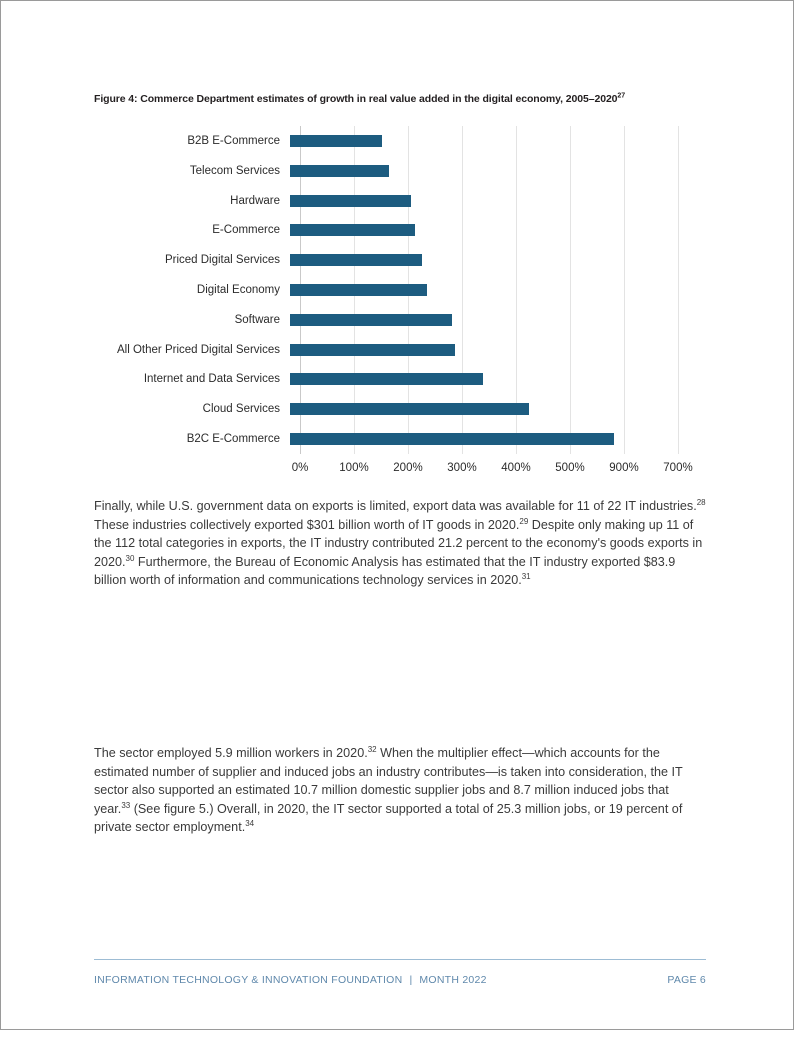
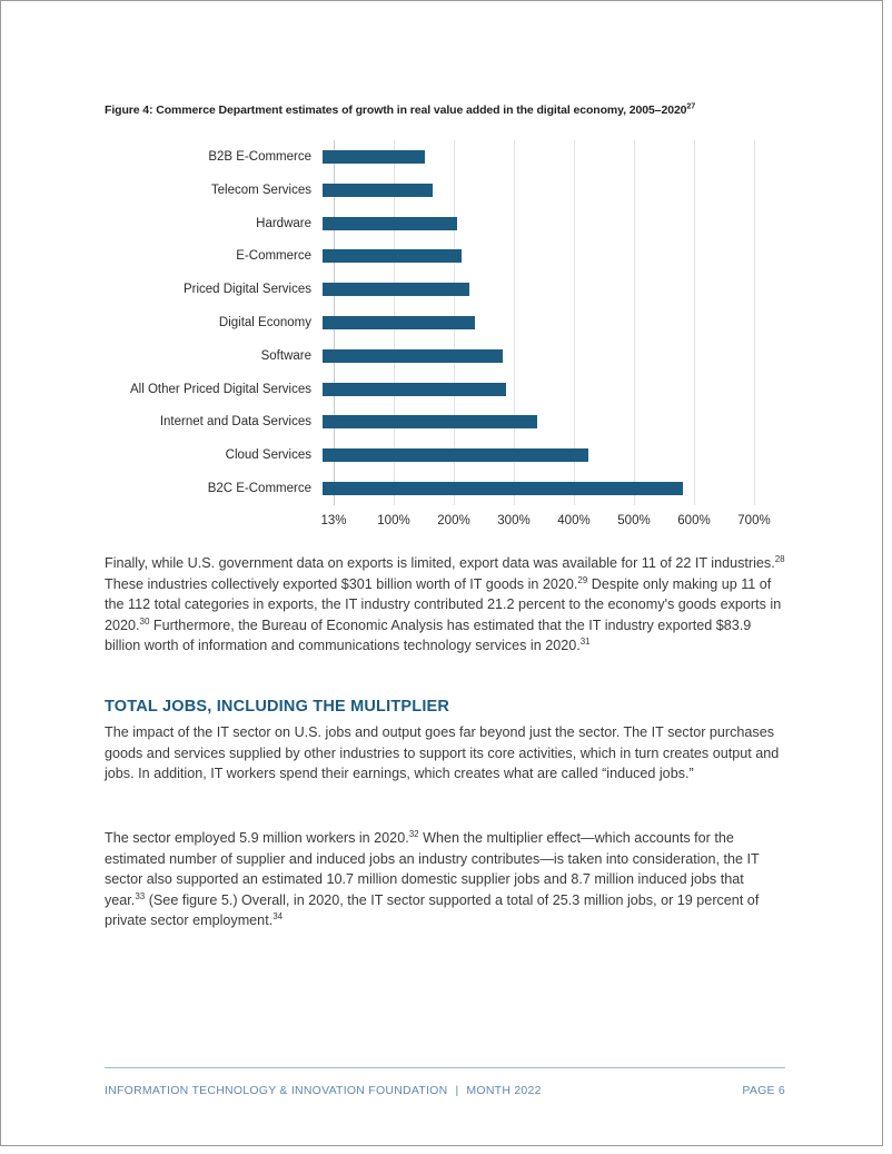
  Figure 4: Commerce Department estimates of growth in real value added in the digital economy, 2005–2020
  B2B E-Commerce
  Telecom Services
  Hardware
  E-Commerce
  Priced Digital Services
  Digital Economy
  Software
  All Other Priced Digital Services
  Internet and Data Services
  Cloud Services
  B2C E-Commerce
- 0%
+ 13%
  100%
  200%
  300%
  400%
  500%
- 900%
+ 600%
  700%
  Finally, while U.S. government data on exports is limited, export data was available for 11 of 22 IT industries.28 These industries collectively exported $301 billion worth of IT goods in 2020.29 Despite only making up 11 of the 112 total categories in exports, the IT industry contributed 21.2 percent to the economy's goods exports in 2020.30 Furthermore, the Bureau of Economic Analysis has estimated that the IT industry exported $83.9 billion worth of information and communications technology services in 2020.31
+ TOTAL JOBS, INCLUDING THE MULITPLIER
+ The impact of the IT sector on U.S. jobs and output goes far beyond just the sector. The IT sector purchases goods and services supplied by other industries to support its core activities, which in turn creates output and jobs. In addition, IT workers spend their earnings, which creates what are called “induced jobs.”
  The sector employed 5.9 million workers in 2020.32 When the multiplier effect—which accounts for the estimated number of supplier and induced jobs an industry contributes—is taken into consideration, the IT sector also supported an estimated 10.7 million domestic supplier jobs and 8.7 million induced jobs that year.33 (See figure 5.) Overall, in 2020, the IT sector supported a total of 25.3 million jobs, or 19 percent of private sector employment.34
  INFORMATION TECHNOLOGY & INNOVATION FOUNDATION | MONTH 2022
  PAGE 6
